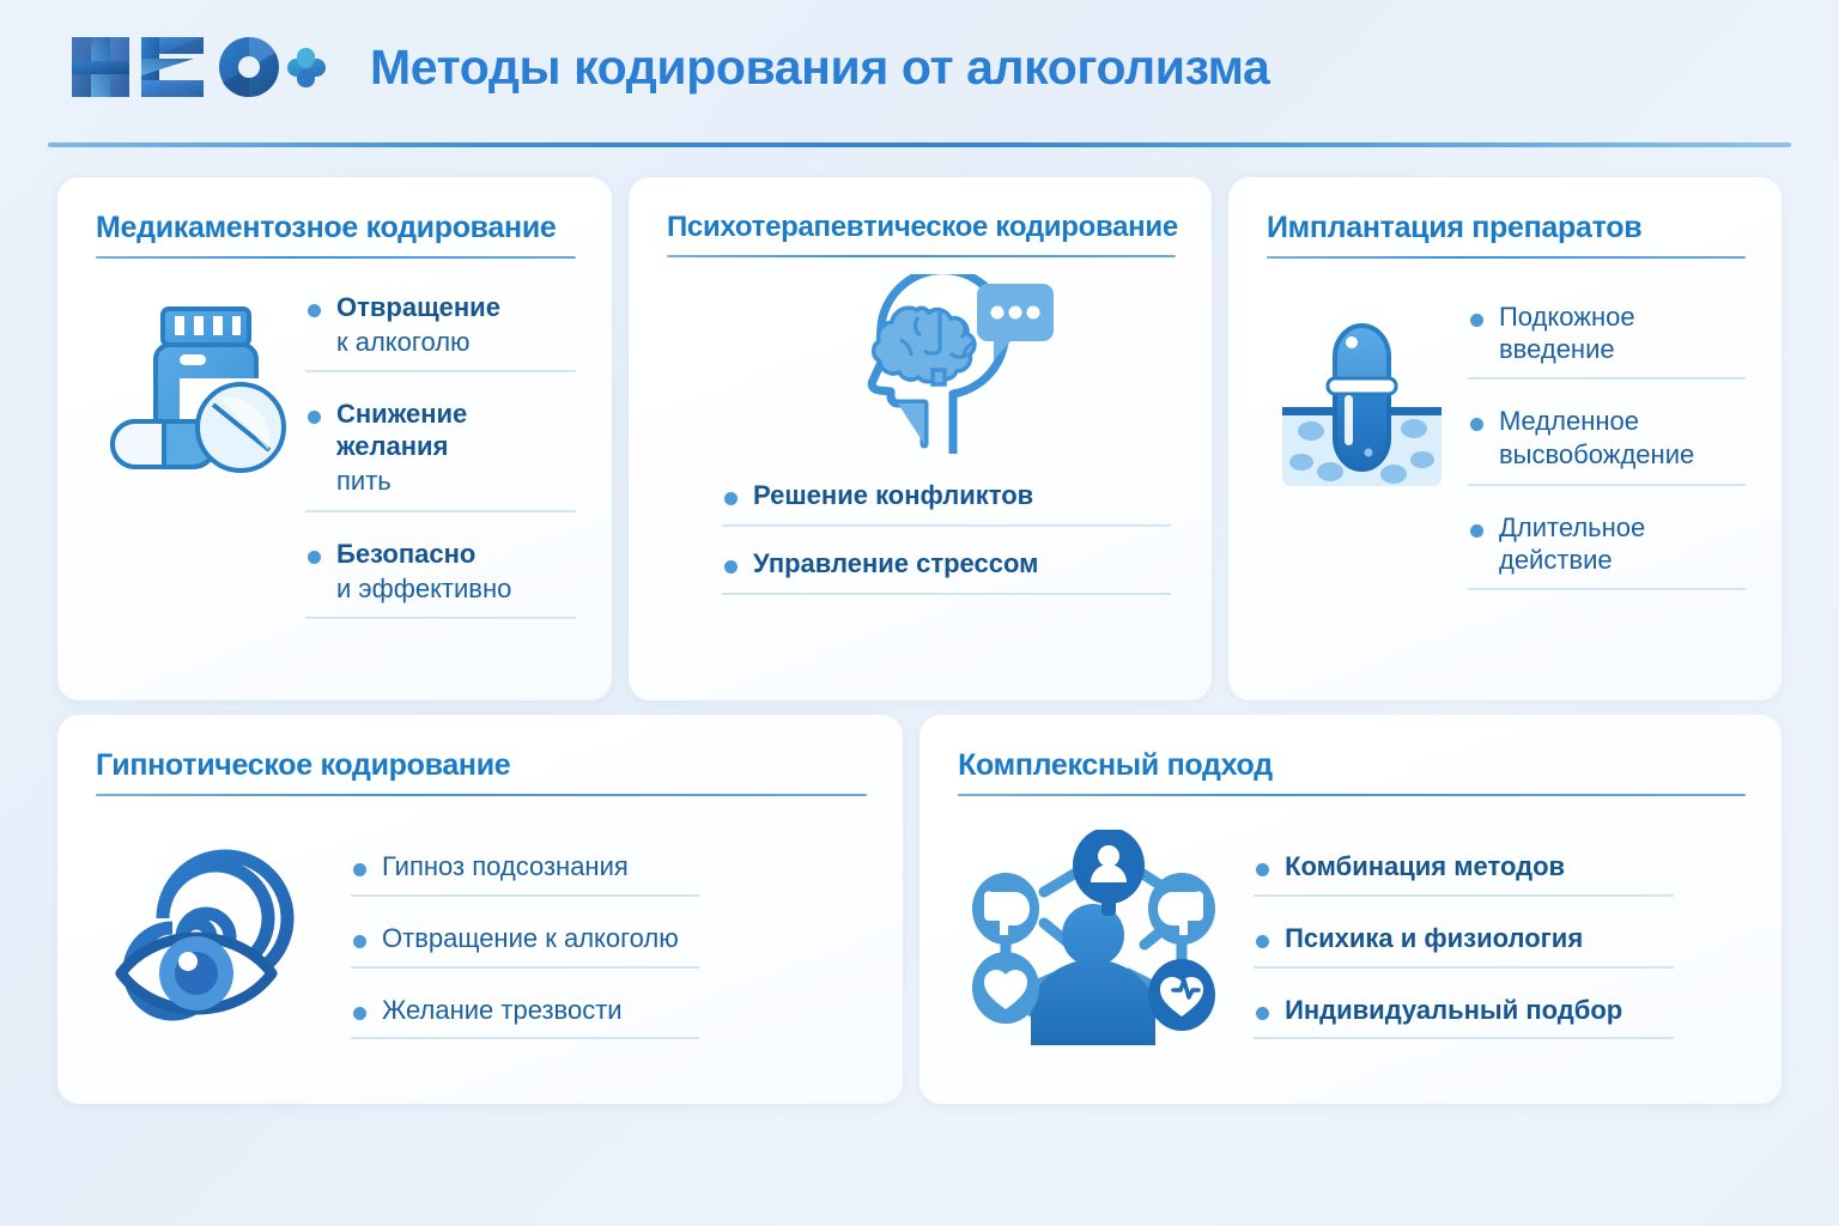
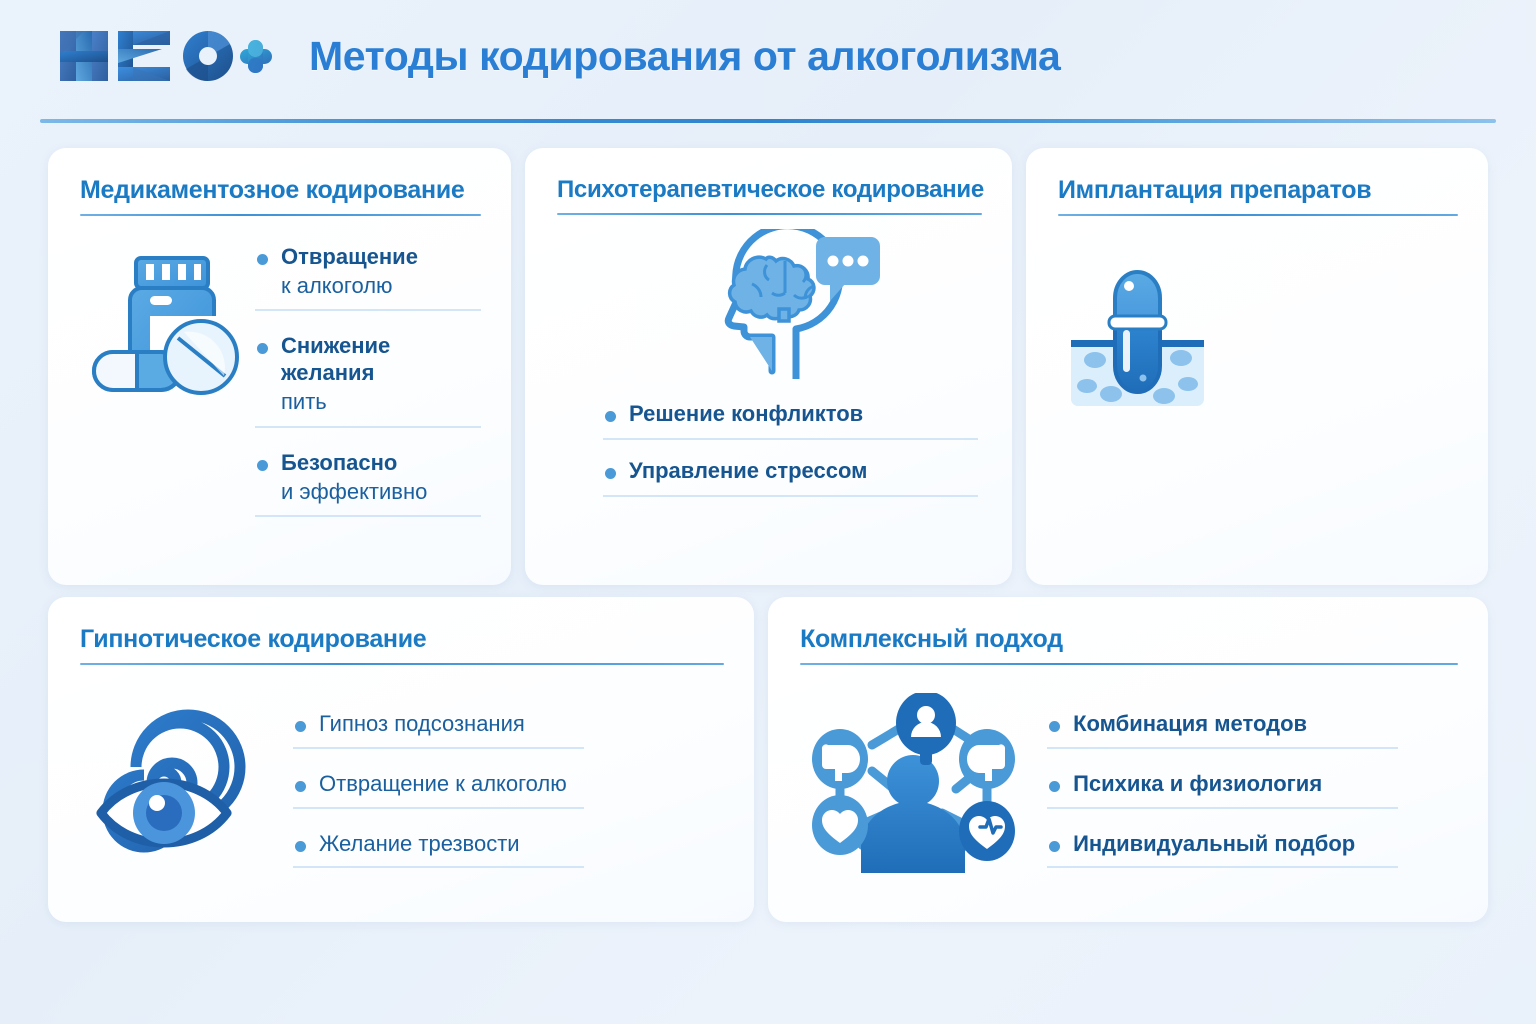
  Методы кодирования от алкоголизма
  Медикаментозное кодирование
  Отвращение
  к алкоголю
  Снижение желания
  пить
  Безопасно
  и эффективно
  Психотерапевтическое кодирование
  Решение конфликтов
  Управление стрессом
  Имплантация препаратов
- Подкожное введение
- Медленное
- высвобождение
- Длительное действие
  Гипнотическое кодирование
  Гипноз подсознания
  Отвращение к алкоголю
  Желание трезвости
  Комплексный подход
  Комбинация методов
  Психика и физиология
  Индивидуальный подбор
